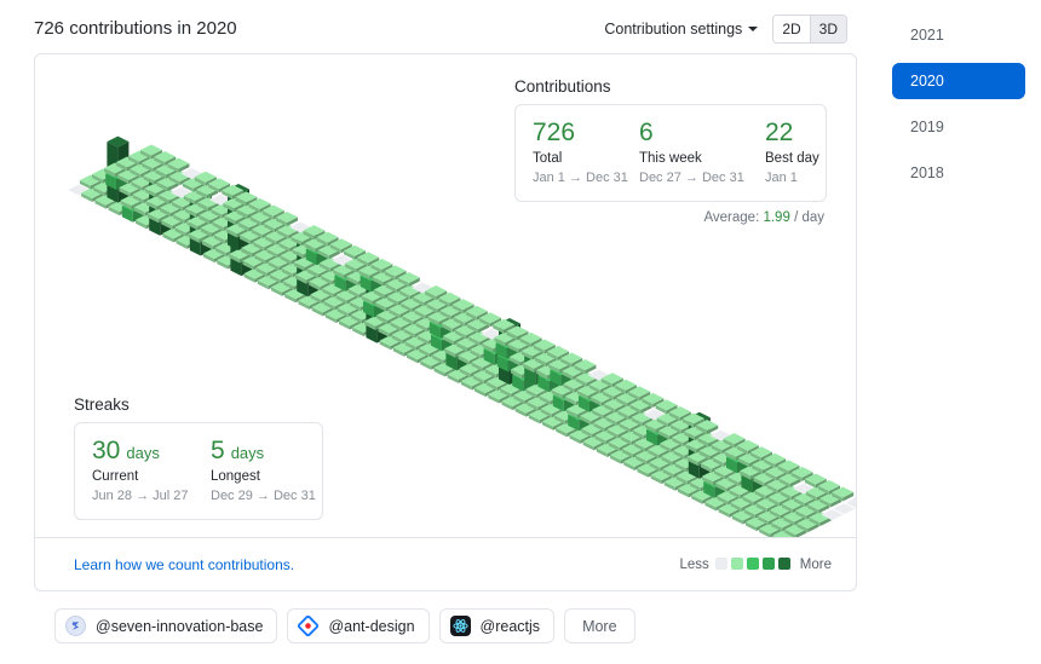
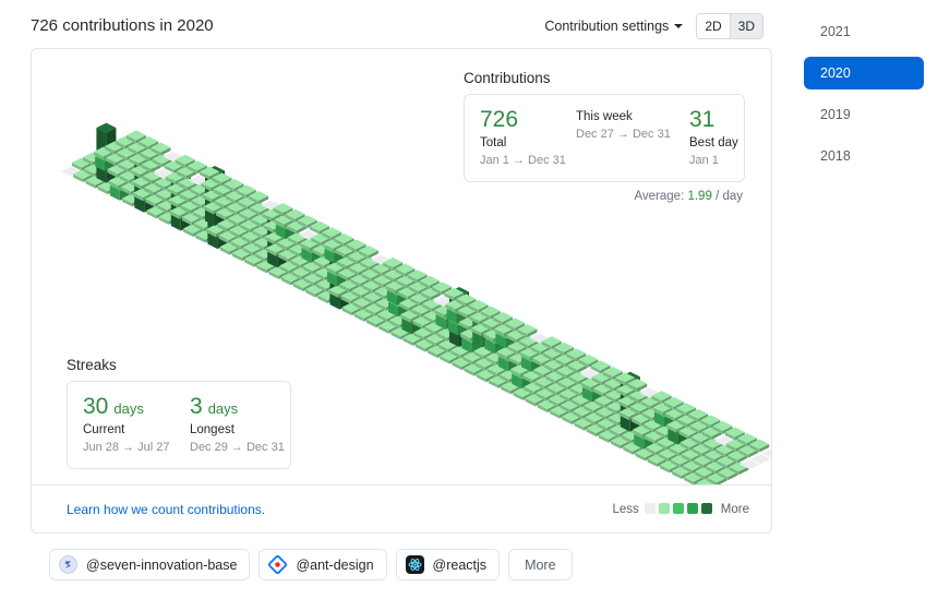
  726 contributions in 2020
  Contribution settings
  2D
  3D
  Contributions
  726
  Total
  Jan 1 → Dec 31
- 6
  This week
  Dec 27 → Dec 31
- 22
+ 31
  Best day
  Jan 1
  Average: 1.99 / day
  Streaks
  30
  days
  Current
  Jun 28 → Jul 27
- 5
+ 3
  days
  Longest
  Dec 29 → Dec 31
  Learn how we count contributions.
  Less
  More
  @seven-innovation-base
  @ant-design
  @reactjs
  More
  2021
  2020
  2019
  2018
